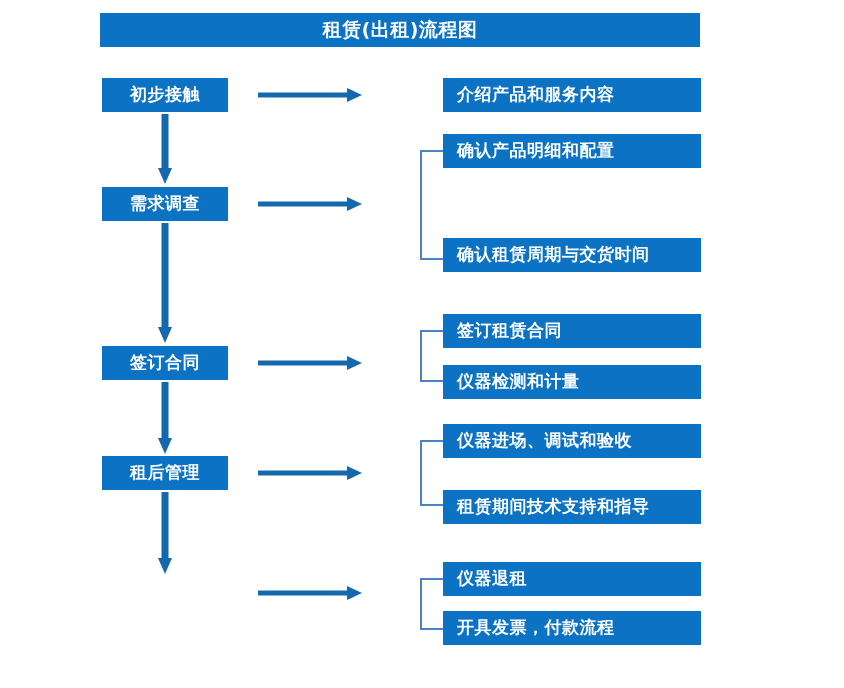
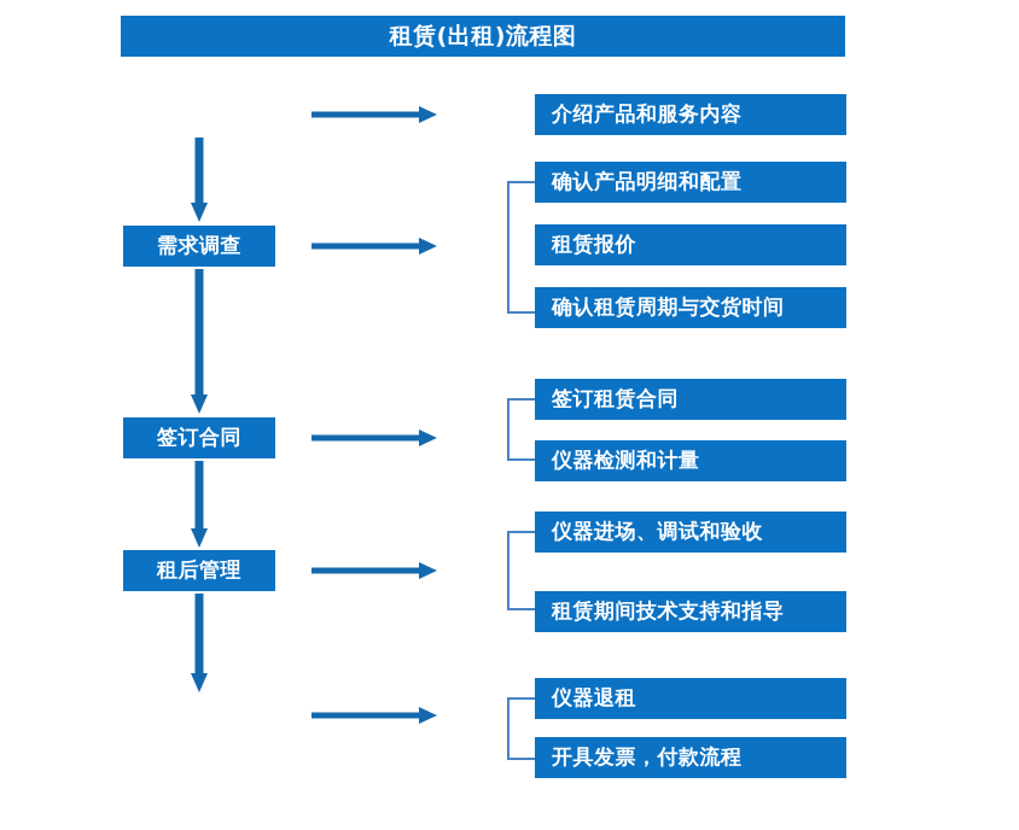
  租赁(出租)流程图
- 初步接触
  需求调查
  签订合同
  租后管理
  介绍产品和服务内容
  确认产品明细和配置
+ 租赁报价
  确认租赁周期与交货时间
  签订租赁合同
  仪器检测和计量
  仪器进场、调试和验收
  租赁期间技术支持和指导
  仪器退租
  开具发票，付款流程
